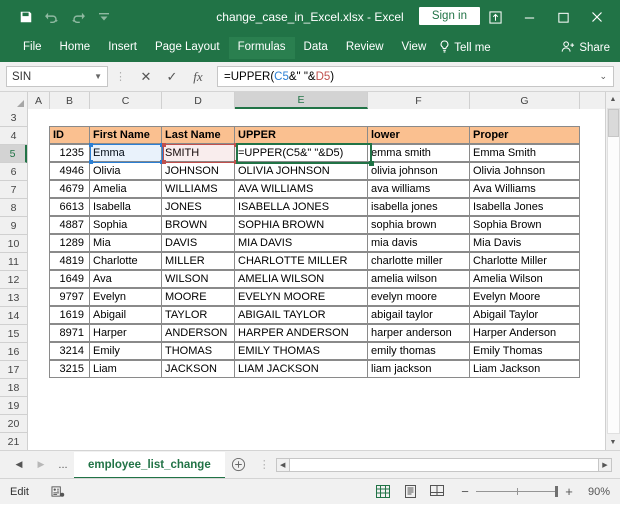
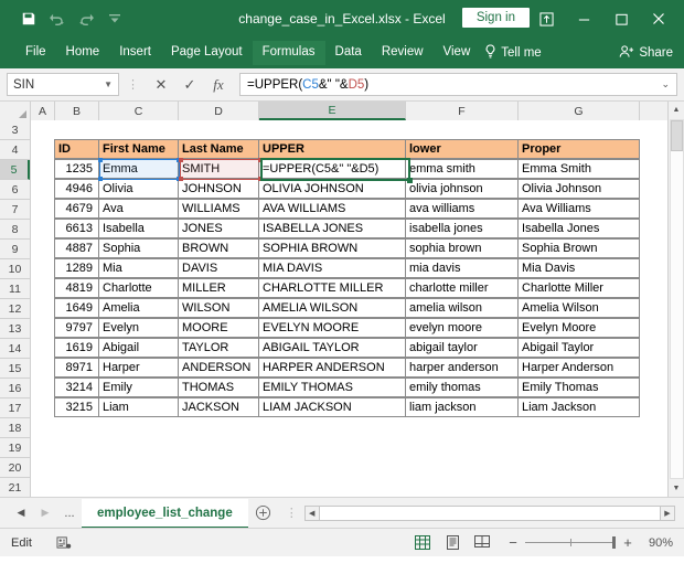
  change_case_in_Excel.xlsx - Excel
  Sign in
  File
  Home
  Insert
  Page Layout
  Formulas
  Data
  Review
  View
  Tell me
  Share
  SIN
  ▼
  ⋮
  ✕
  ✓
  fx
  =UPPER(
  C5
  &" "&
  D5
  )
  ⌄
  A
  B
  C
  D
  E
  F
  G
  3
  4
  5
  6
  7
  8
  9
  10
  11
  12
  13
  14
  15
  16
  17
  18
  19
  20
  21
  ID
  First Name
  Last Name
  UPPER
  lower
  Proper
  1235
  Emma
  SMITH
  =UPPER(C5&" "&D5)
  emma smith
  Emma Smith
  4946
  Olivia
  JOHNSON
  OLIVIA JOHNSON
  olivia johnson
  Olivia Johnson
  4679
- Amelia
+ Ava
  WILLIAMS
  AVA WILLIAMS
  ava williams
  Ava Williams
  6613
  Isabella
  JONES
  ISABELLA JONES
  isabella jones
  Isabella Jones
  4887
  Sophia
  BROWN
  SOPHIA BROWN
  sophia brown
  Sophia Brown
  1289
  Mia
  DAVIS
  MIA DAVIS
  mia davis
  Mia Davis
  4819
  Charlotte
  MILLER
  CHARLOTTE MILLER
  charlotte miller
  Charlotte Miller
  1649
- Ava
+ Amelia
  WILSON
  AMELIA WILSON
  amelia wilson
  Amelia Wilson
  9797
  Evelyn
  MOORE
  EVELYN MOORE
  evelyn moore
  Evelyn Moore
  1619
  Abigail
  TAYLOR
  ABIGAIL TAYLOR
  abigail taylor
  Abigail Taylor
  8971
  Harper
  ANDERSON
  HARPER ANDERSON
  harper anderson
  Harper Anderson
  3214
  Emily
  THOMAS
  EMILY THOMAS
  emily thomas
  Emily Thomas
  3215
  Liam
  JACKSON
  LIAM JACKSON
  liam jackson
  Liam Jackson
  ◀
  ▶
  ...
  employee_list_change
  ⋮
  Edit
  −
  +
  90%
